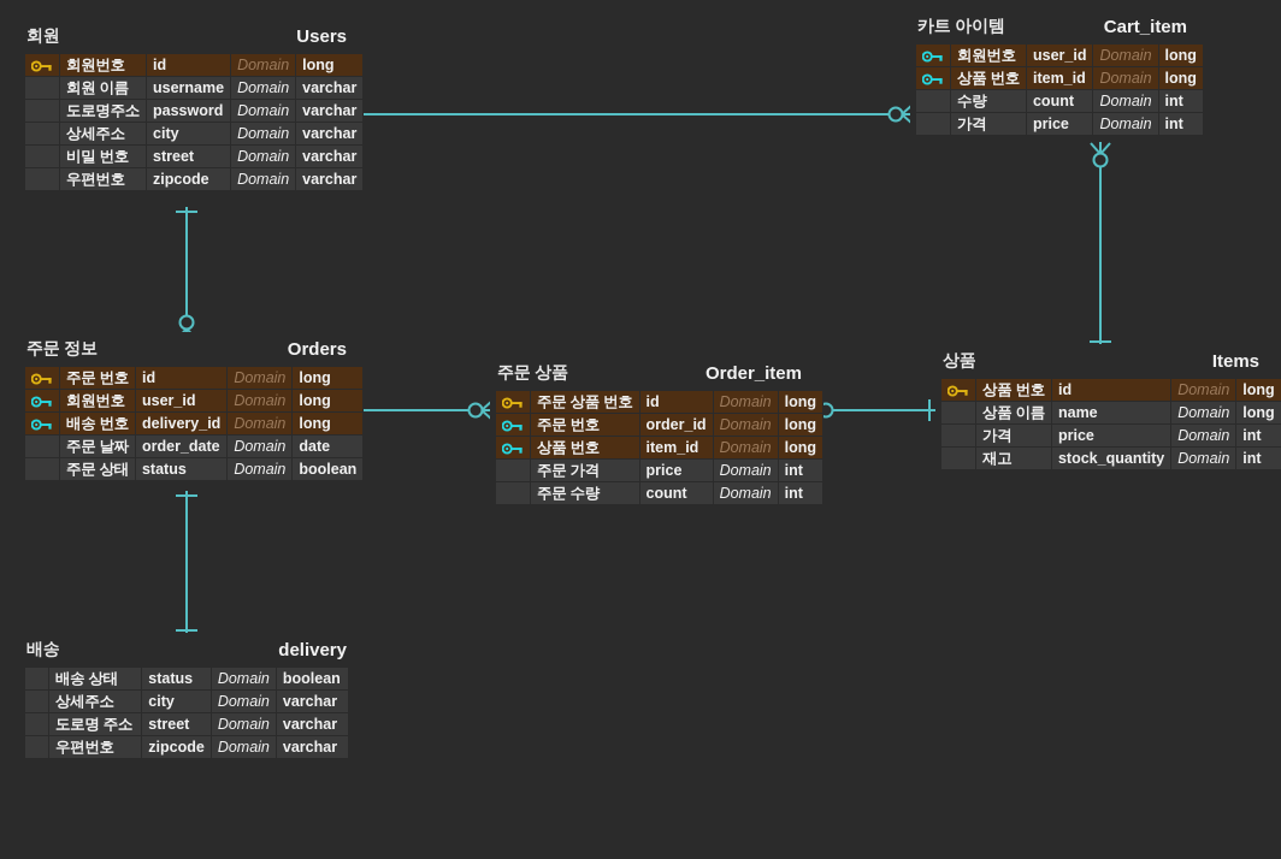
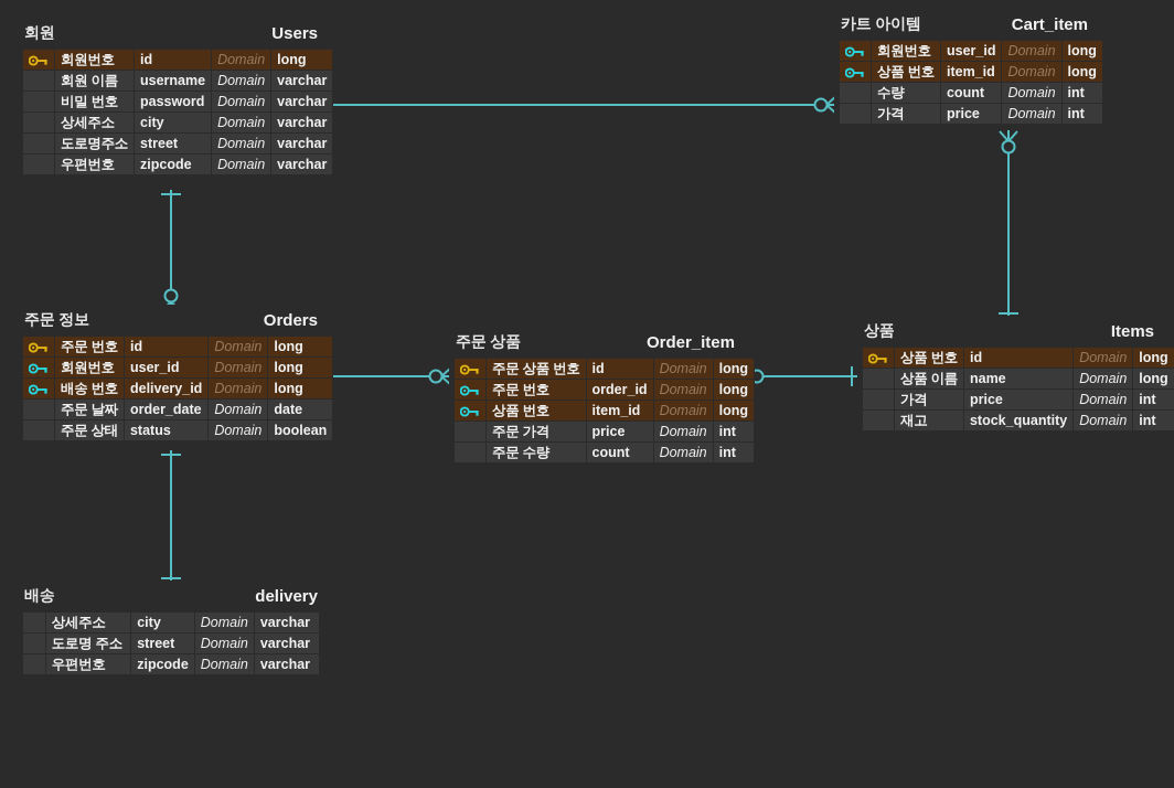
  회원
  Users
  	회원번호	id	Domain	long
  	회원 이름	username	Domain	varchar
- 	도로명주소	password	Domain	varchar
+ 	비밀 번호	password	Domain	varchar
  	상세주소	city	Domain	varchar
- 	비밀 번호	street	Domain	varchar
+ 	도로명주소	street	Domain	varchar
  	우편번호	zipcode	Domain	varchar
  카트 아이템
  Cart_item
  	회원번호	user_id	Domain	long
  	상품 번호	item_id	Domain	long
  	수량	count	Domain	int
  	가격	price	Domain	int
  주문 정보
  Orders
  	주문 번호	id	Domain	long
  	회원번호	user_id	Domain	long
  	배송 번호	delivery_id	Domain	long
  	주문 날짜	order_date	Domain	date
  	주문 상태	status	Domain	boolean
  주문 상품
  Order_item
  	주문 상품 번호	id	Domain	long
  	주문 번호	order_id	Domain	long
  	상품 번호	item_id	Domain	long
  	주문 가격	price	Domain	int
  	주문 수량	count	Domain	int
  상품
  Items
  	상품 번호	id	Domain	long
  	상품 이름	name	Domain	long
  	가격	price	Domain	int
  	재고	stock_quantity	Domain	int
  배송
  delivery
- 	배송 상태	status	Domain	boolean
  	상세주소	city	Domain	varchar
  	도로명 주소	street	Domain	varchar
  	우편번호	zipcode	Domain	varchar
